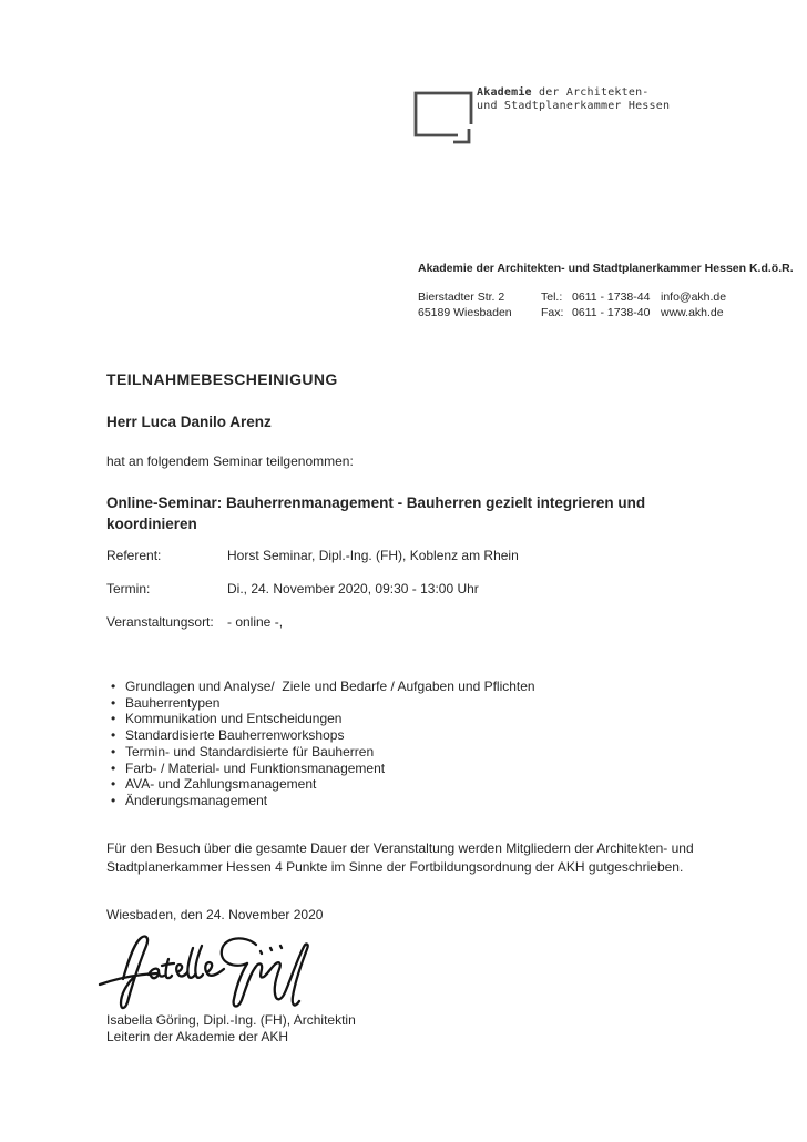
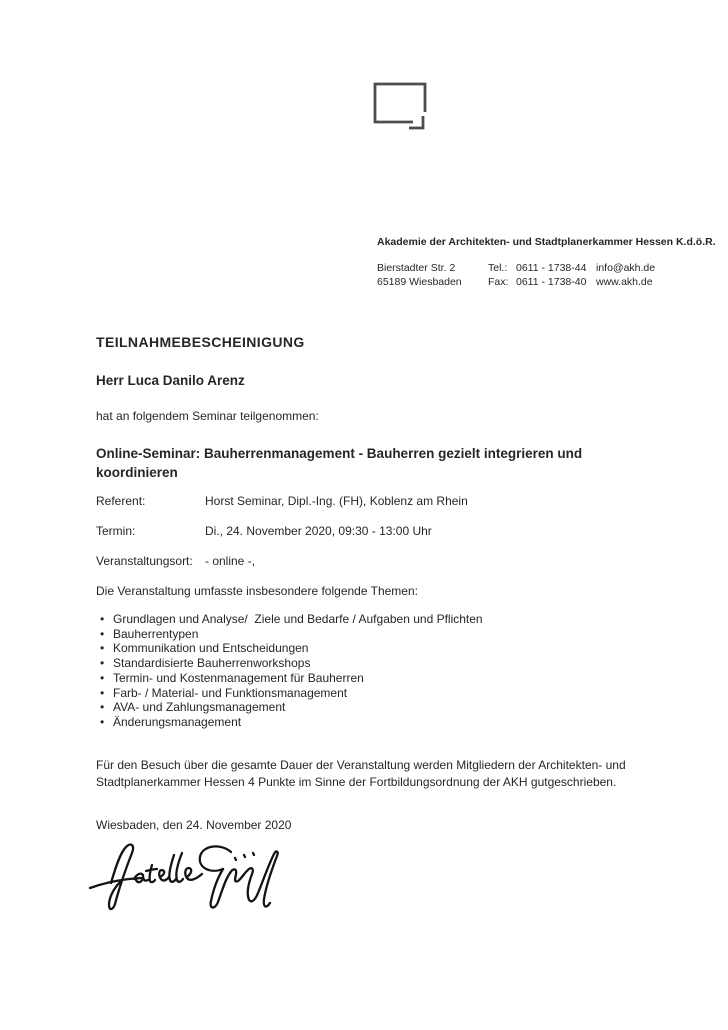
- Akademie der Architekten-
- und Stadtplanerkammer Hessen
  Akademie der Architekten- und Stadtplanerkammer Hessen K.d.ö.R.
  Bierstadter Str. 2
  65189 Wiesbaden
  Tel.: 0611 - 1738-44
  Fax: 0611 - 1738-40
  info@akh.de
  www.akh.de
  TEILNAHMEBESCHEINIGUNG
  Herr Luca Danilo Arenz
  hat an folgendem Seminar teilgenommen:
  Online-Seminar: Bauherrenmanagement - Bauherren gezielt integrieren und
  koordinieren
  Referent:
  Horst Seminar, Dipl.-Ing. (FH), Koblenz am Rhein
  Termin:
  Di., 24. November 2020, 09:30 - 13:00 Uhr
  Veranstaltungsort:
  - online -,
+ Die Veranstaltung umfasste insbesondere folgende Themen:
  •
  Grundlagen und Analyse/ Ziele und Bedarfe / Aufgaben und Pflichten
  •
  Bauherrentypen
  •
  Kommunikation und Entscheidungen
  •
  Standardisierte Bauherrenworkshops
  •
- Termin- und Standardisierte für Bauherren
+ Termin- und Kostenmanagement für Bauherren
  •
  Farb- / Material- und Funktionsmanagement
  •
  AVA- und Zahlungsmanagement
  •
  Änderungsmanagement
  Für den Besuch über die gesamte Dauer der Veranstaltung werden Mitgliedern der Architekten- und
  Stadtplanerkammer Hessen 4 Punkte im Sinne der Fortbildungsordnung der AKH gutgeschrieben.
  Wiesbaden, den 24. November 2020
- Isabella Göring, Dipl.-Ing. (FH), Architektin
- Leiterin der Akademie der AKH
